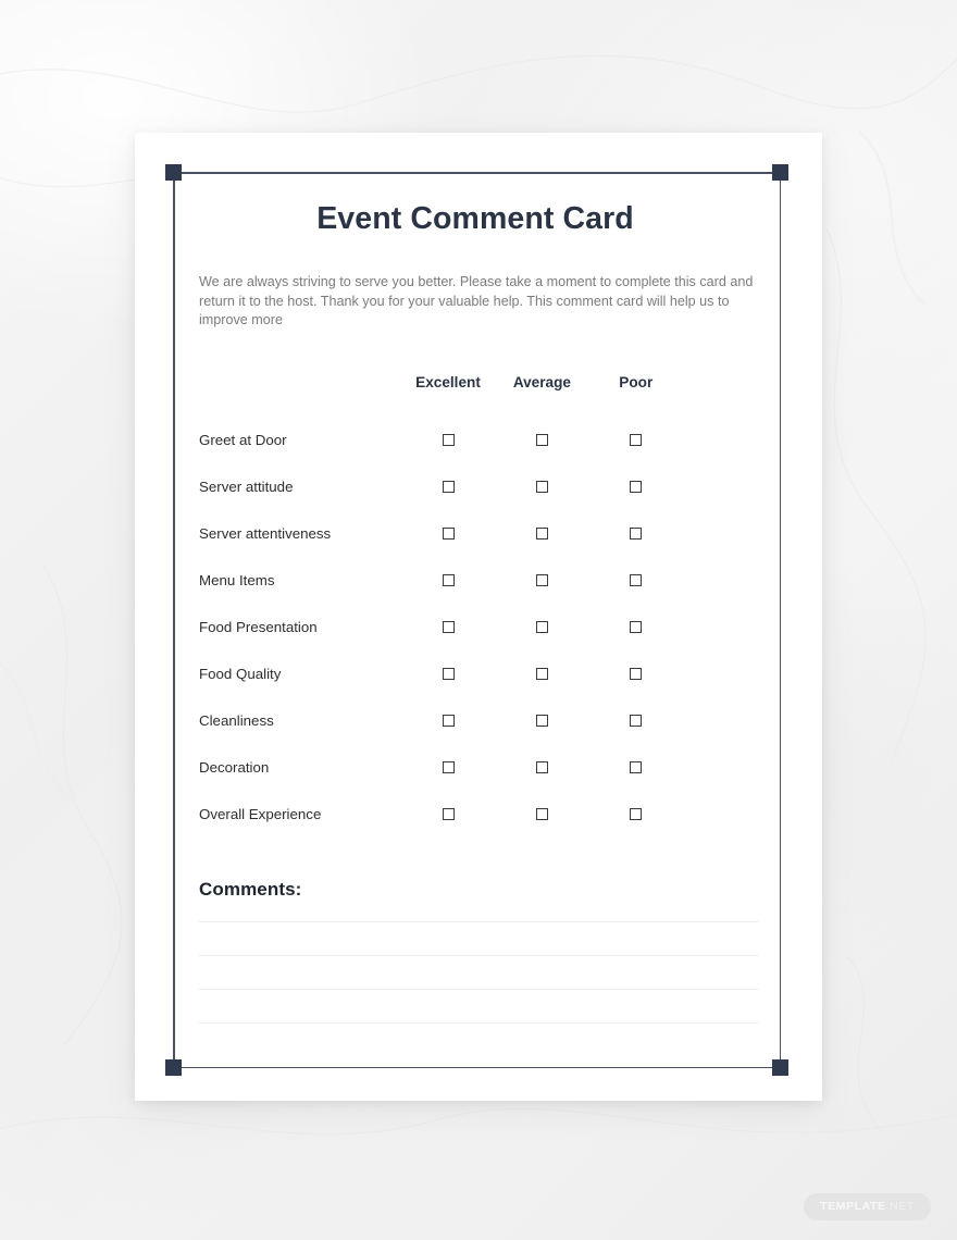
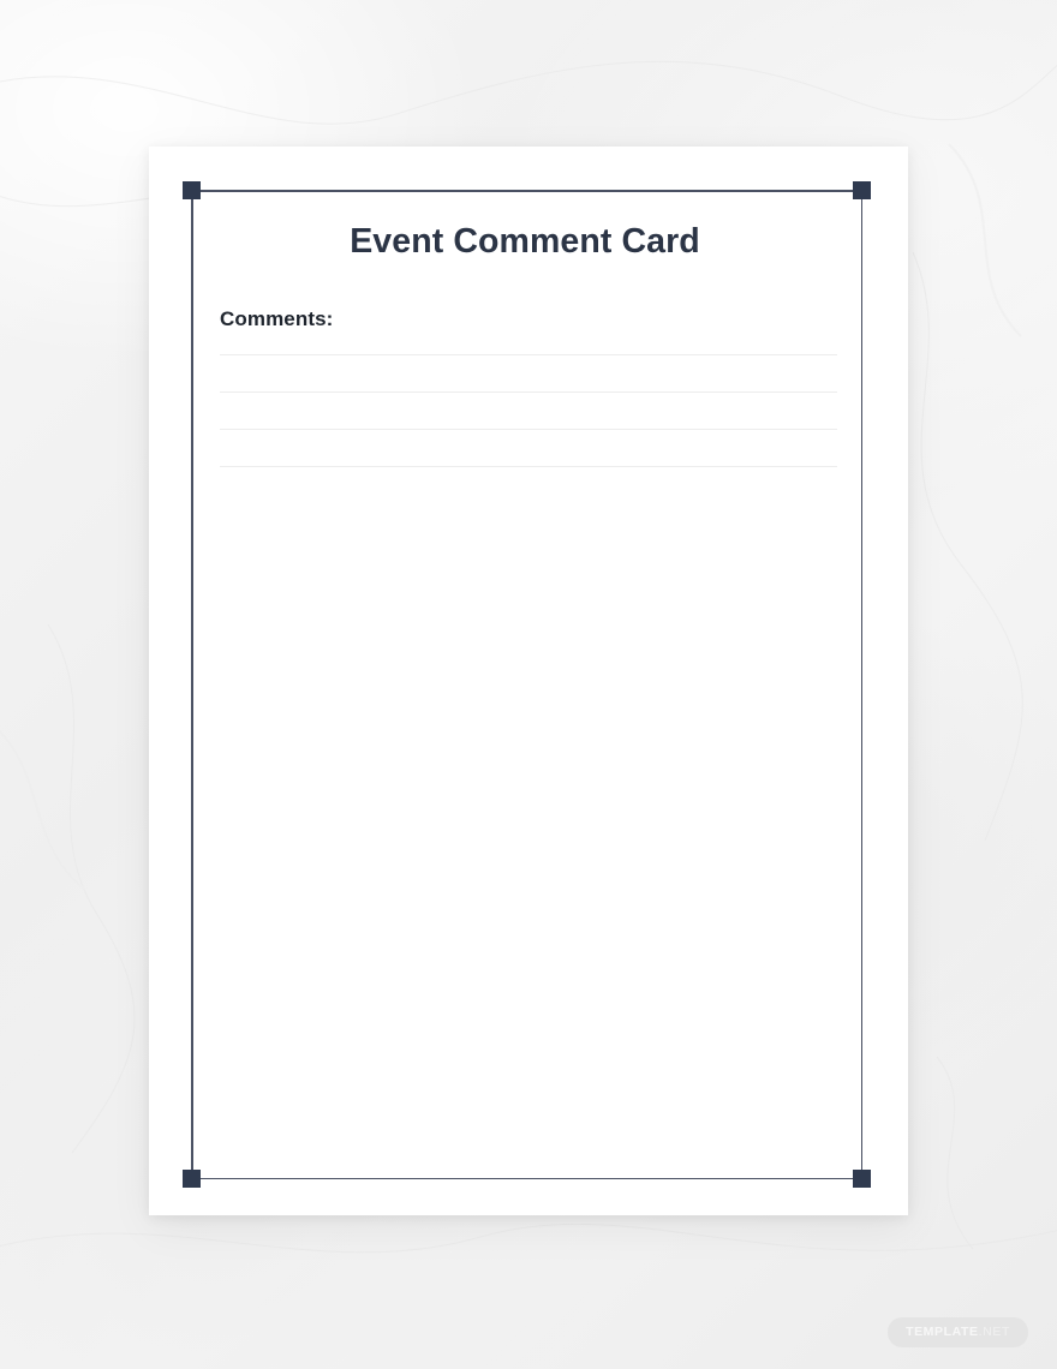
  Event Comment Card
- We are always striving to serve you better. Please take a moment to complete this card and return it to the host. Thank you for your valuable help. This comment card will help us to improve more
- 	Excellent	Average	Poor
- Greet at Door
- Server attitude
- Server attentiveness
- Menu Items
- Food Presentation
- Food Quality
- Cleanliness
- Decoration
- Overall Experience
  Comments:
